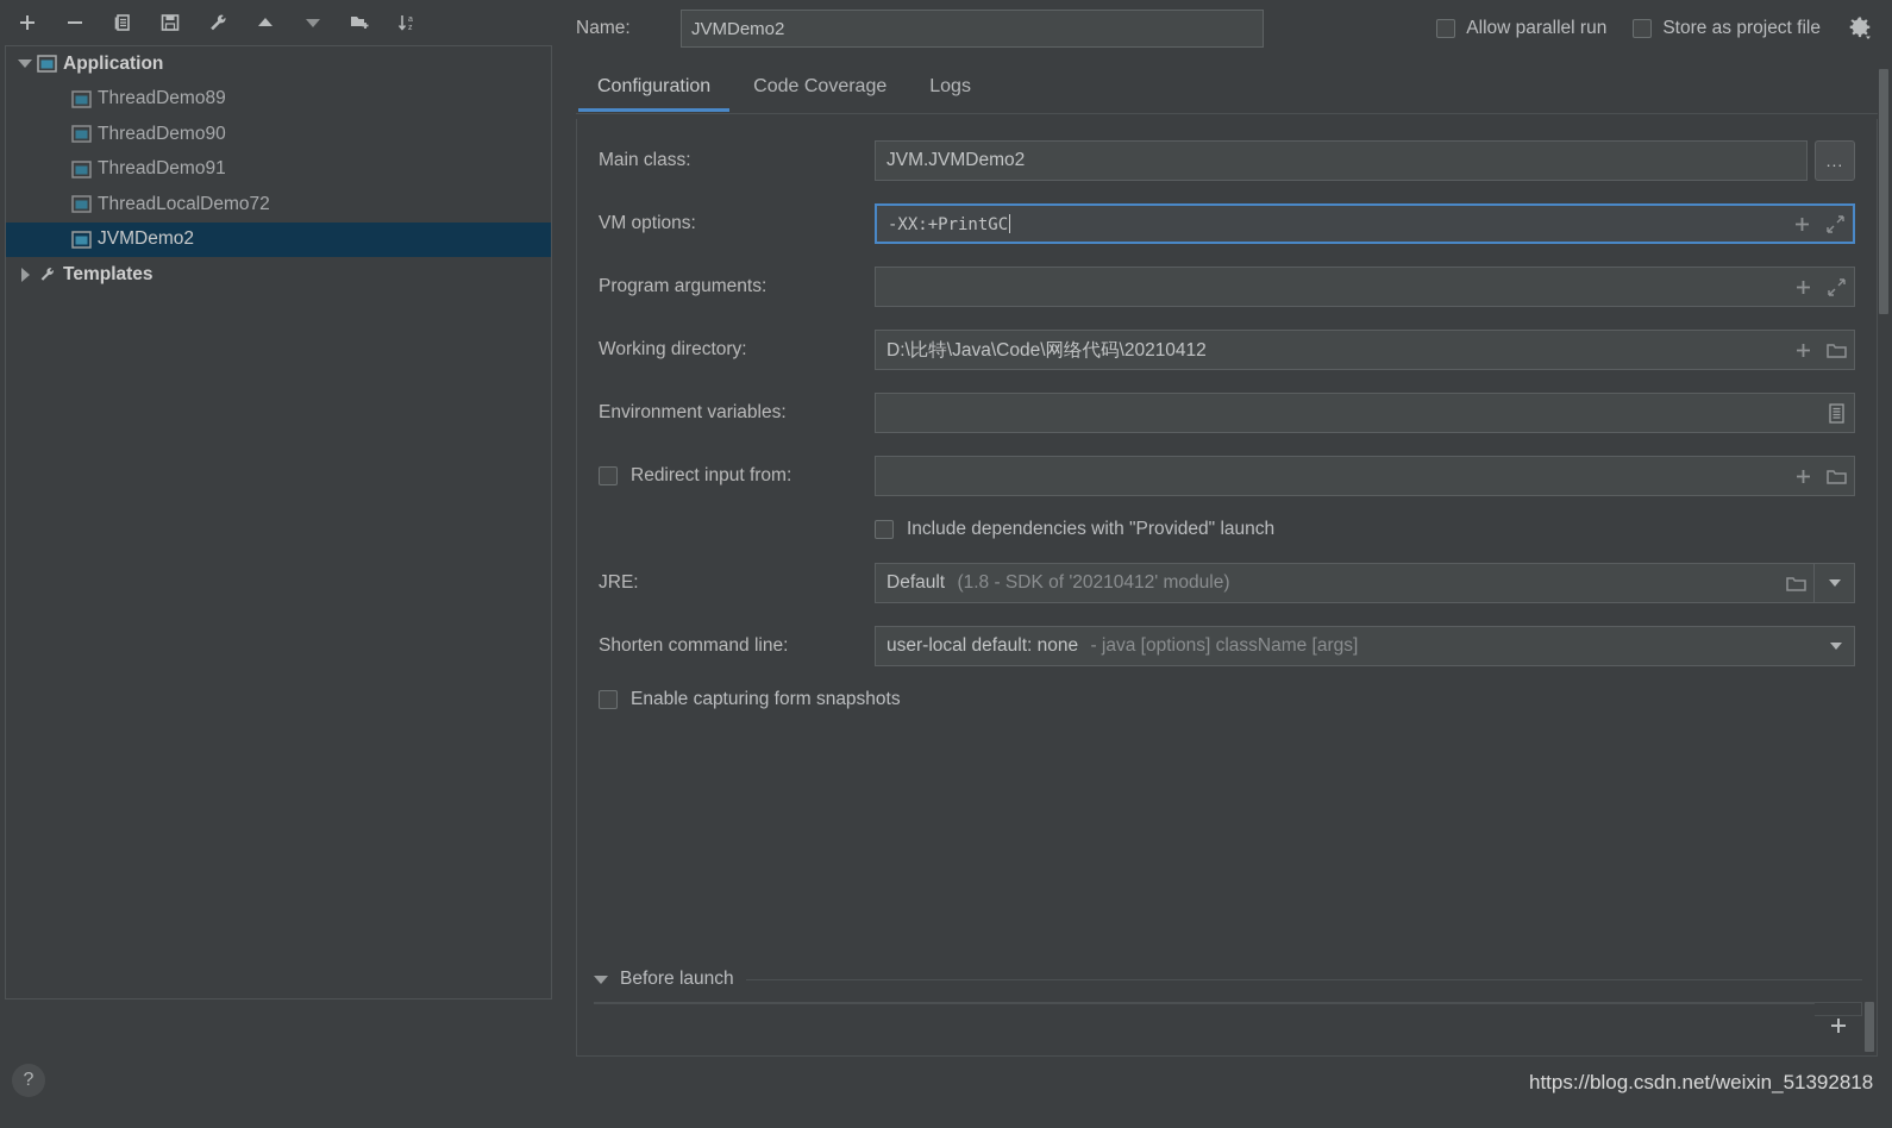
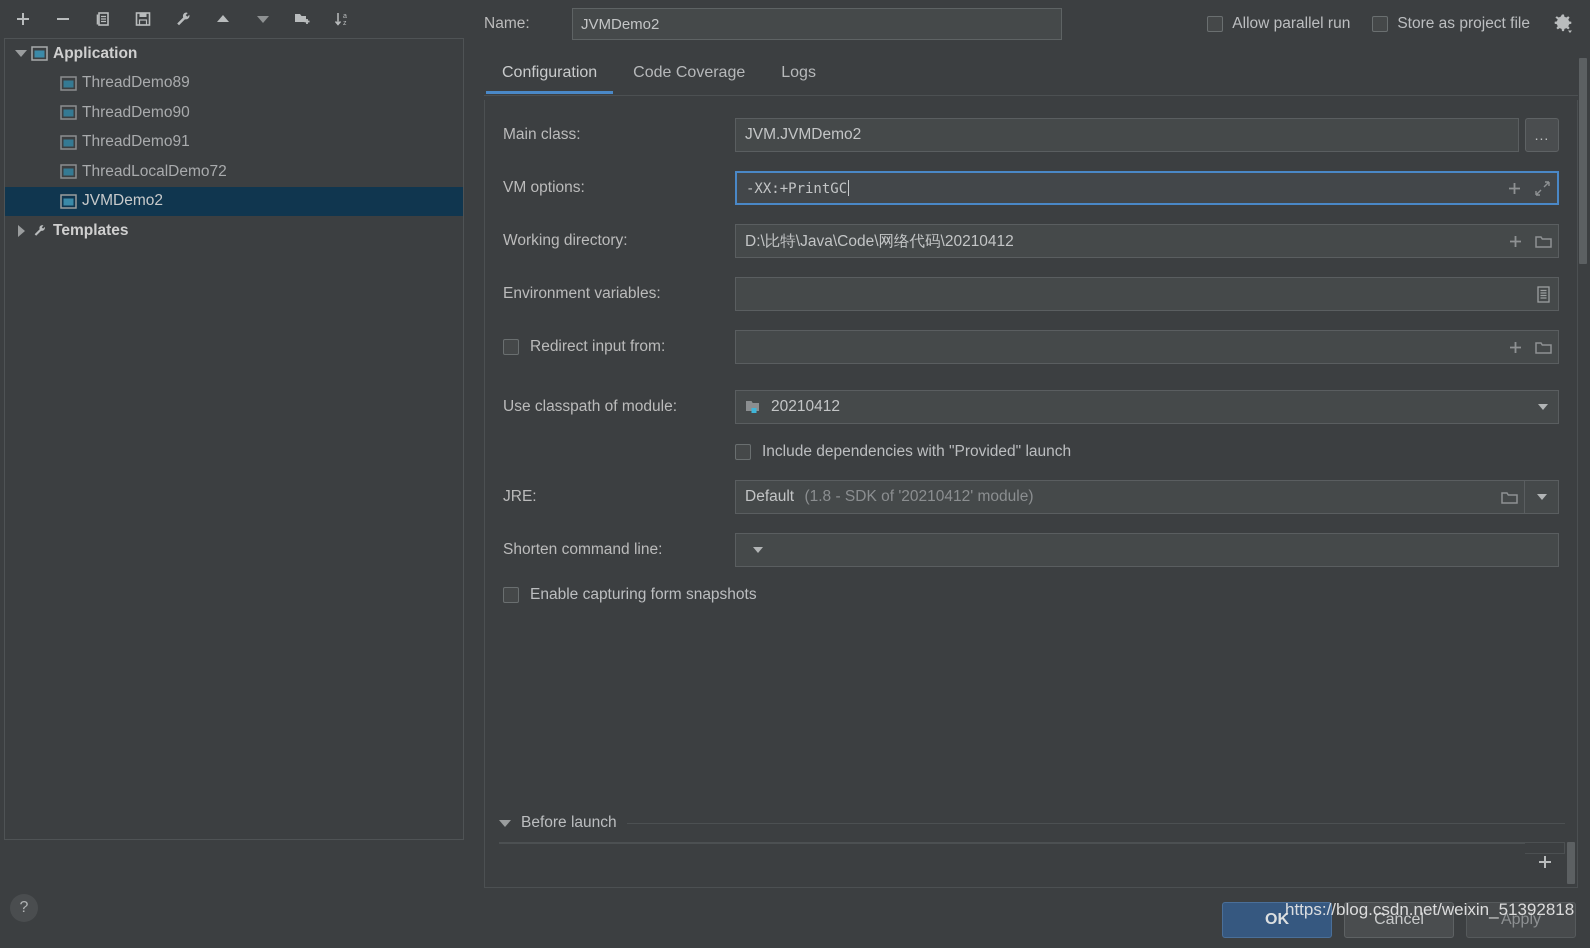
  Application
  ThreadDemo89
  ThreadDemo90
  ThreadDemo91
  ThreadLocalDemo72
  JVMDemo2
  Templates
  ?
  Name:
  JVMDemo2
  Allow parallel run
  Store as project file
  Configuration
  Code Coverage
  Logs
  Main class:
  JVM.JVMDemo2
  ...
  VM options:
  -XX:+PrintGC
- Program arguments:
  Working directory:
  D:\比特\Java\Code\网络代码\20210412
  Environment variables:
  Redirect input from:
+ Use classpath of module:
+ 20210412
  Include dependencies with "Provided" launch
  JRE:
  Default (1.8 - SDK of '20210412' module)
  Shorten command line:
- user-local default: none - java [options] className [args]
  Enable capturing form snapshots
  Before launch
+ OK
+ Cancel
+ Apply
  https://blog.csdn.net/weixin_51392818
